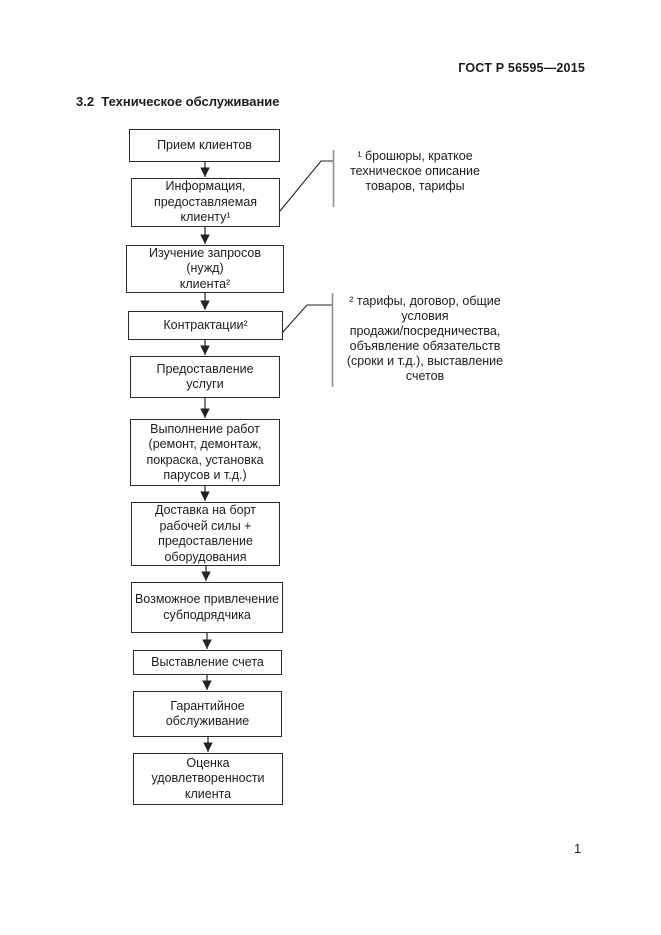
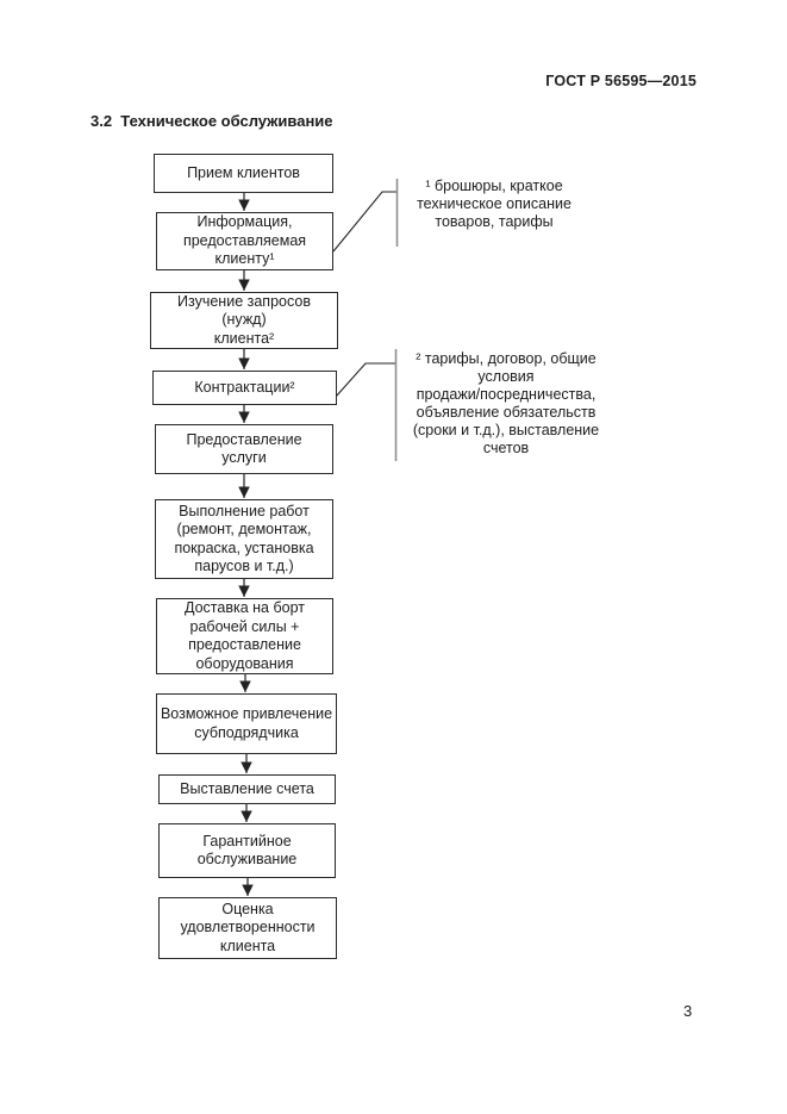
  ГОСТ Р 56595—2015
  3.2 Техническое обслуживание
  Прием клиентов
  Информация,
  предоставляемая
  клиенту¹
  Изучение запросов (нужд)
  клиента²
  Контрактации²
  Предоставление
  услуги
  Выполнение работ
  (ремонт, демонтаж,
  покраска, установка
  парусов и т.д.)
  Доставка на борт
  рабочей силы +
  предоставление
  оборудования
  Возможное привлечение
  субподрядчика
  Выставление счета
  Гарантийное
  обслуживание
  Оценка
  удовлетворенности
  клиента
  ¹ брошюры, краткое
  техническое описание
  товаров, тарифы
  ² тарифы, договор, общие
  условия
  продажи/посредничества,
  объявление обязательств
  (сроки и т.д.), выставление
  счетов
- 1
+ 3
